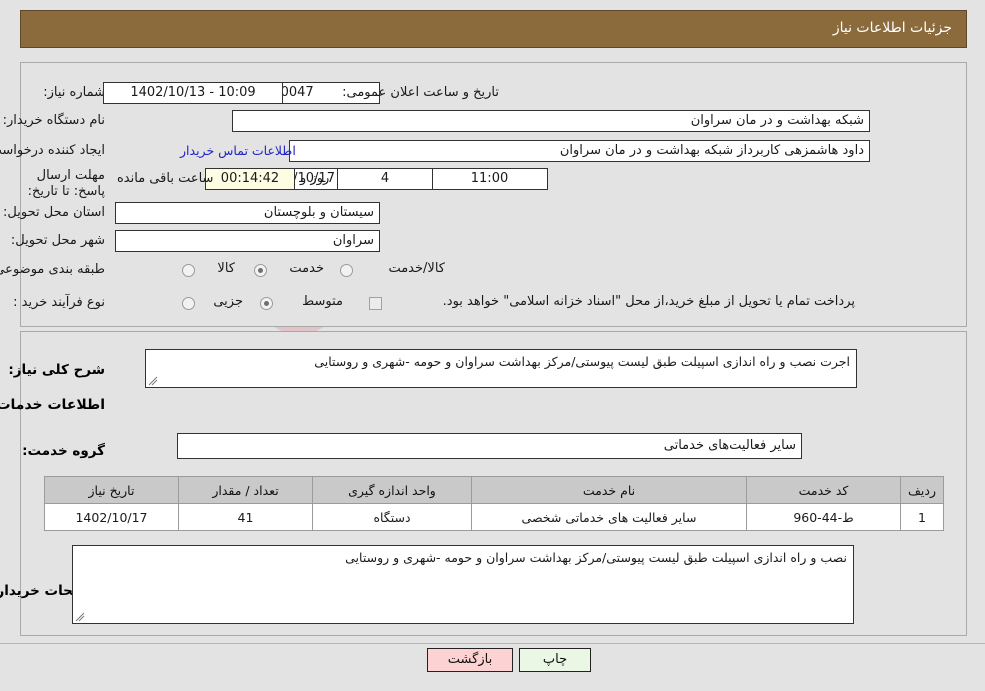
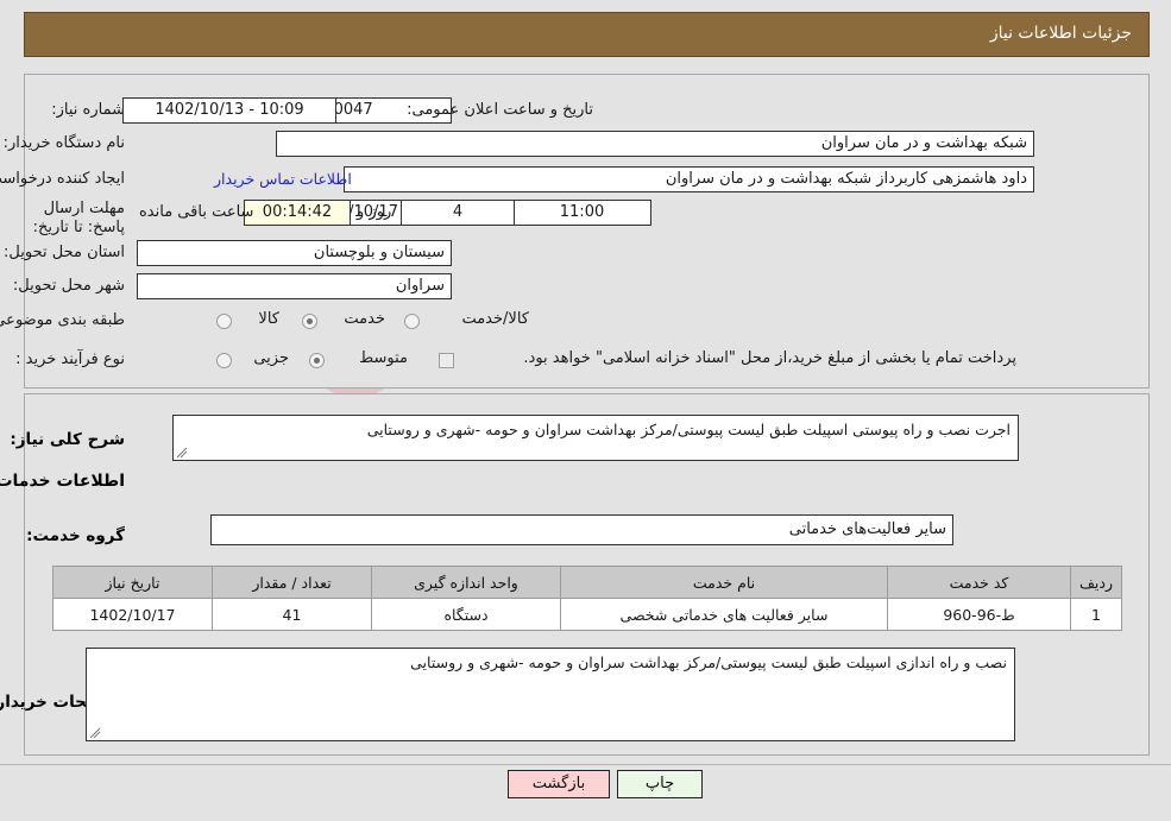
  جزئیات اطلاعات نیاز
  شماره نیاز:
  تاریخ و ساعت اعلان عمومی:
  1402/10/13 - 10:09
  نام دستگاه خریدار:
  شبکه بهداشت و در مان سراوان
  ایجاد کننده درخواس
  داود هاشمزهی کاربرداز شبکه بهداشت و در مان سراوان
  اطلاعات تماس خریدار
  مهلت ارسال پاسخ: تا تاریخ:
  11:00
  4
  روز و
  00:14:42
  ساعت باقی مانده
  استان محل تحویل:
  سیستان و بلوچستان
  شهر محل تحویل:
  سراوان
  طبقه بندی موضوع
  کالا
  خدمت
  کالا/خدمت
  نوع فرآیند خرید :
  جزیی
  متوسط
- پرداخت تمام یا تحویل از مبلغ خرید،از محل "اسناد خزانه اسلامی" خواهد بود.
+ پرداخت تمام یا بخشی از مبلغ خرید،از محل "اسناد خزانه اسلامی" خواهد بود.
  شرح کلی نیاز:
- اجرت نصب و راه اندازی اسپیلت طبق لیست پیوستی/مرکز بهداشت سراوان و حومه -شهری و روستایی
+ اجرت نصب و راه پیوستی اسپیلت طبق لیست پیوستی/مرکز بهداشت سراوان و حومه -شهری و روستایی
  گروه خدمت:
  سایر فعالیت‌های خدماتی
  ردیف	کد خدمت	نام خدمت	واحد اندازه گیری	تعداد / مقدار	تاریخ نیاز
- 1	ط-44-960	سایر فعالیت های خدماتی شخصی	دستگاه	41	1402/10/17
+ 1	ط-96-960	سایر فعالیت های خدماتی شخصی	دستگاه	41	1402/10/17
  نصب و راه اندازی اسپیلت طبق لیست پیوستی/مرکز بهداشت سراوان و حومه -شهری و روستایی
  بازگشت
  چاپ
